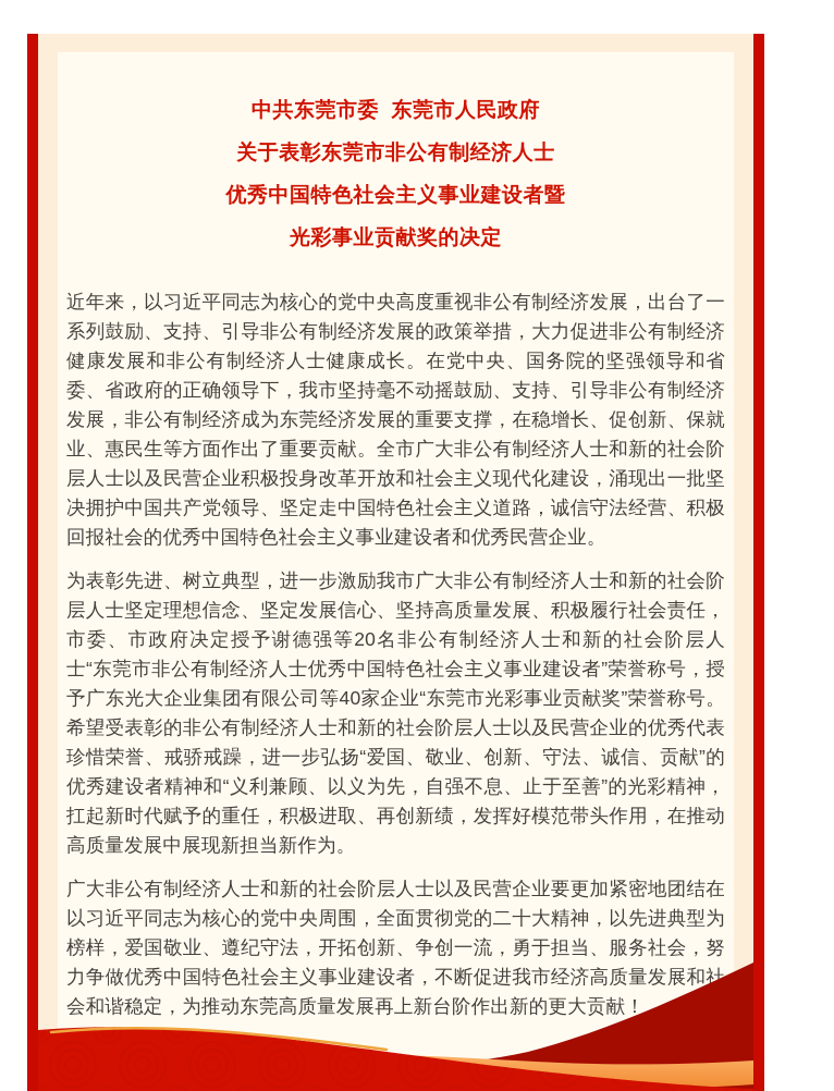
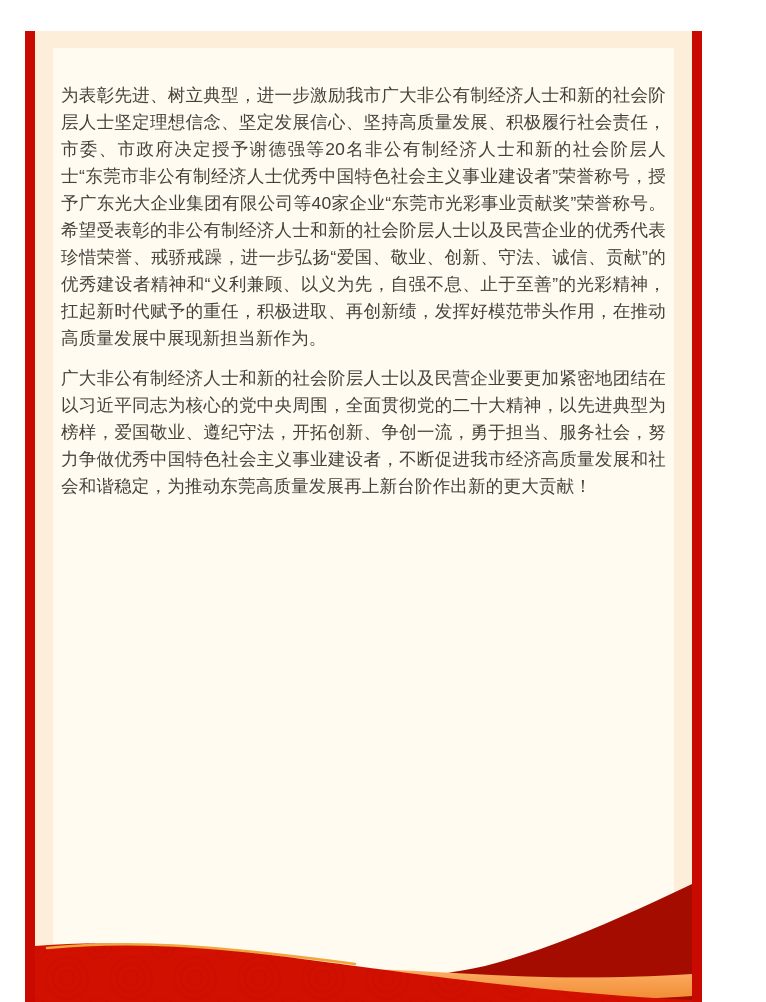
- 中共东莞市委 东莞市人民政府
- 关于表彰东莞市非公有制经济人士
- 优秀中国特色社会主义事业建设者暨
- 光彩事业贡献奖的决定
- 近年来，以习近平同志为核心的党中央高度重视非公有制经济发展，出台了一系列鼓励、支持、引导非公有制经济发展的政策举措，大力促进非公有制经济健康发展和非公有制经济人士健康成长。在党中央、国务院的坚强领导和省委、省政府的正确领导下，我市坚持毫不动摇鼓励、支持、引导非公有制经济发展，非公有制经济成为东莞经济发展的重要支撑，在稳增长、促创新、保就业、惠民生等方面作出了重要贡献。全市广大非公有制经济人士和新的社会阶层人士以及民营企业积极投身改革开放和社会主义现代化建设，涌现出一批坚决拥护中国共产党领导、坚定走中国特色社会主义道路，诚信守法经营、积极回报社会的优秀中国特色社会主义事业建设者和优秀民营企业。
  为表彰先进、树立典型，进一步激励我市广大非公有制经济人士和新的社会阶层人士坚定理想信念、坚定发展信心、坚持高质量发展、积极履行社会责任，市委、市政府决定授予谢德强等20名非公有制经济人士和新的社会阶层人士“东莞市非公有制经济人士优秀中国特色社会主义事业建设者”荣誉称号，授予广东光大企业集团有限公司等40家企业“东莞市光彩事业贡献奖”荣誉称号。希望受表彰的非公有制经济人士和新的社会阶层人士以及民营企业的优秀代表珍惜荣誉、戒骄戒躁，进一步弘扬“爱国、敬业、创新、守法、诚信、贡献”的优秀建设者精神和“义利兼顾、以义为先，自强不息、止于至善”的光彩精神，扛起新时代赋予的重任，积极进取、再创新绩，发挥好模范带头作用，在推动高质量发展中展现新担当新作为。
  广大非公有制经济人士和新的社会阶层人士以及民营企业要更加紧密地团结在以习近平同志为核心的党中央周围，全面贯彻党的二十大精神，以先进典型为榜样，爱国敬业、遵纪守法，开拓创新、争创一流，勇于担当、服务社会，努力争做优秀中国特色社会主义事业建设者，不断促进我市经济高质量发展和社会和谐稳定，为推动东莞高质量发展再上新台阶作出新的更大贡献！
